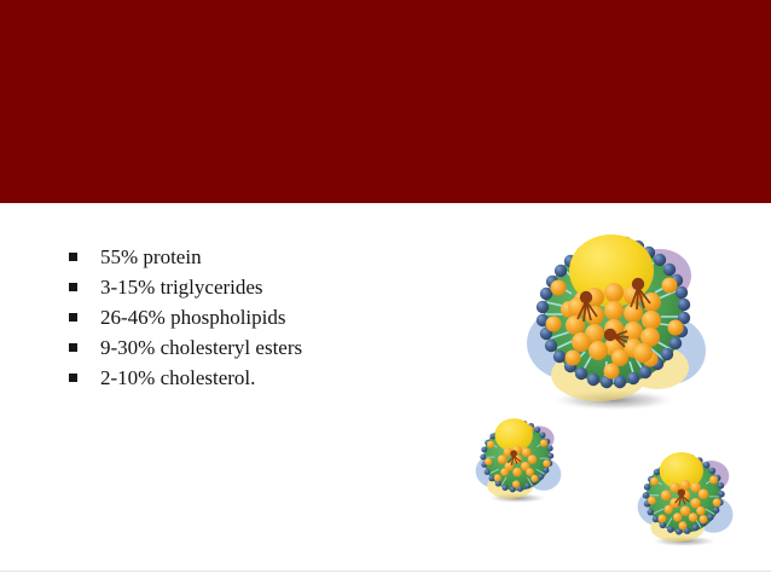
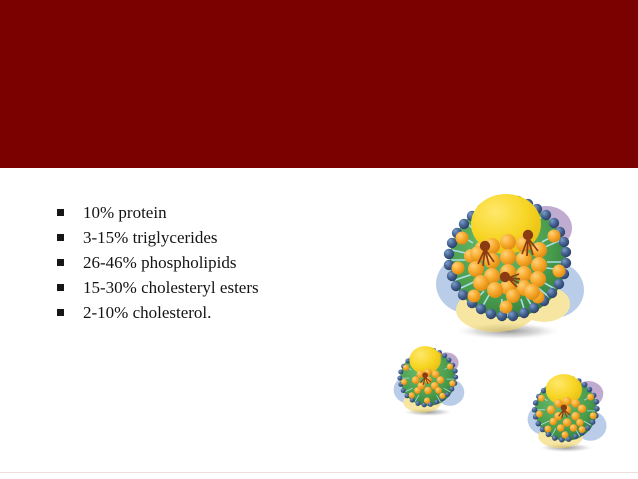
- 55% protein
+ 10% protein
  3-15% triglycerides
  26-46% phospholipids
- 9-30% cholesteryl esters
+ 15-30% cholesteryl esters
  2-10% cholesterol.
